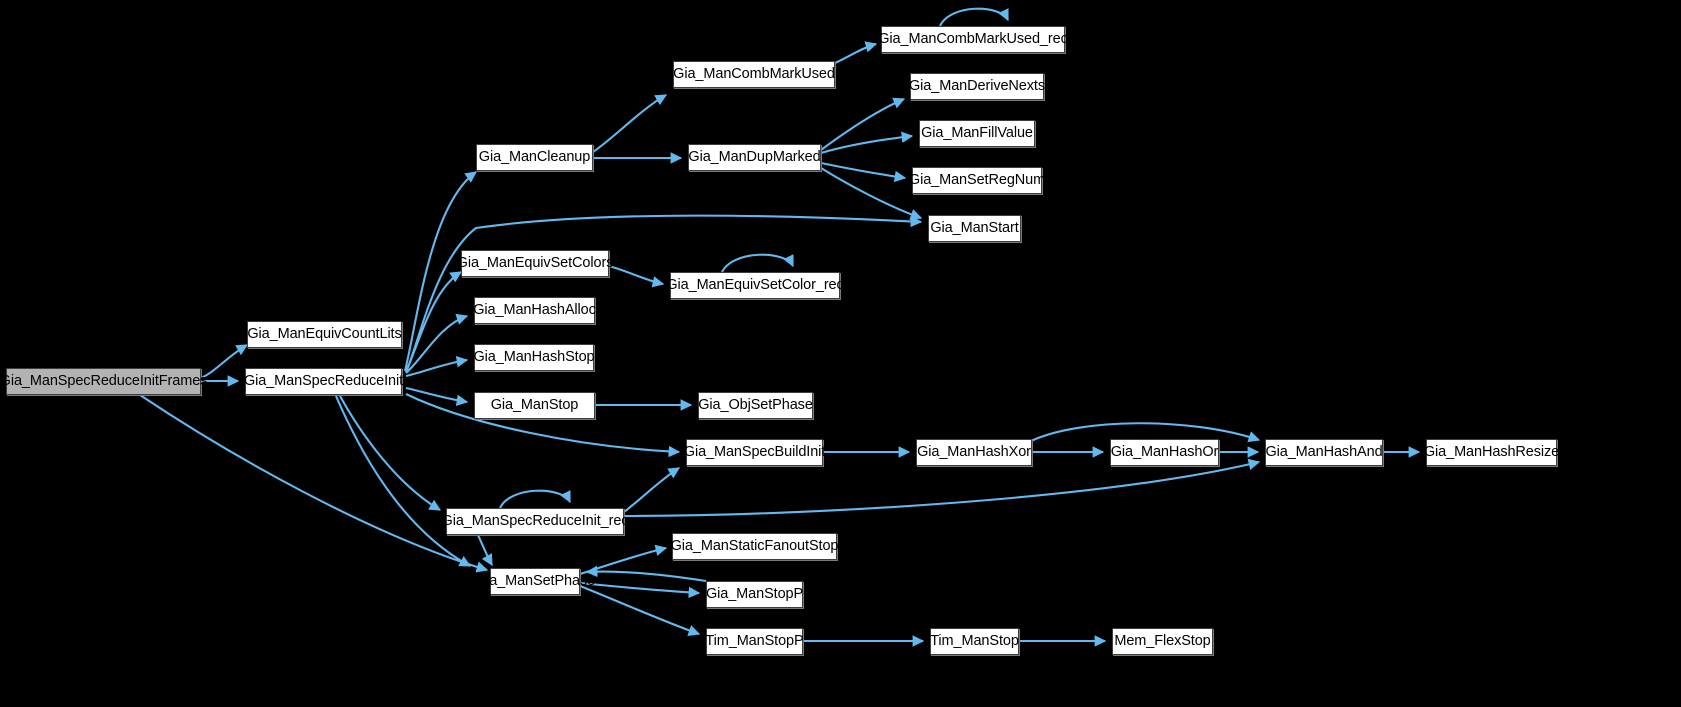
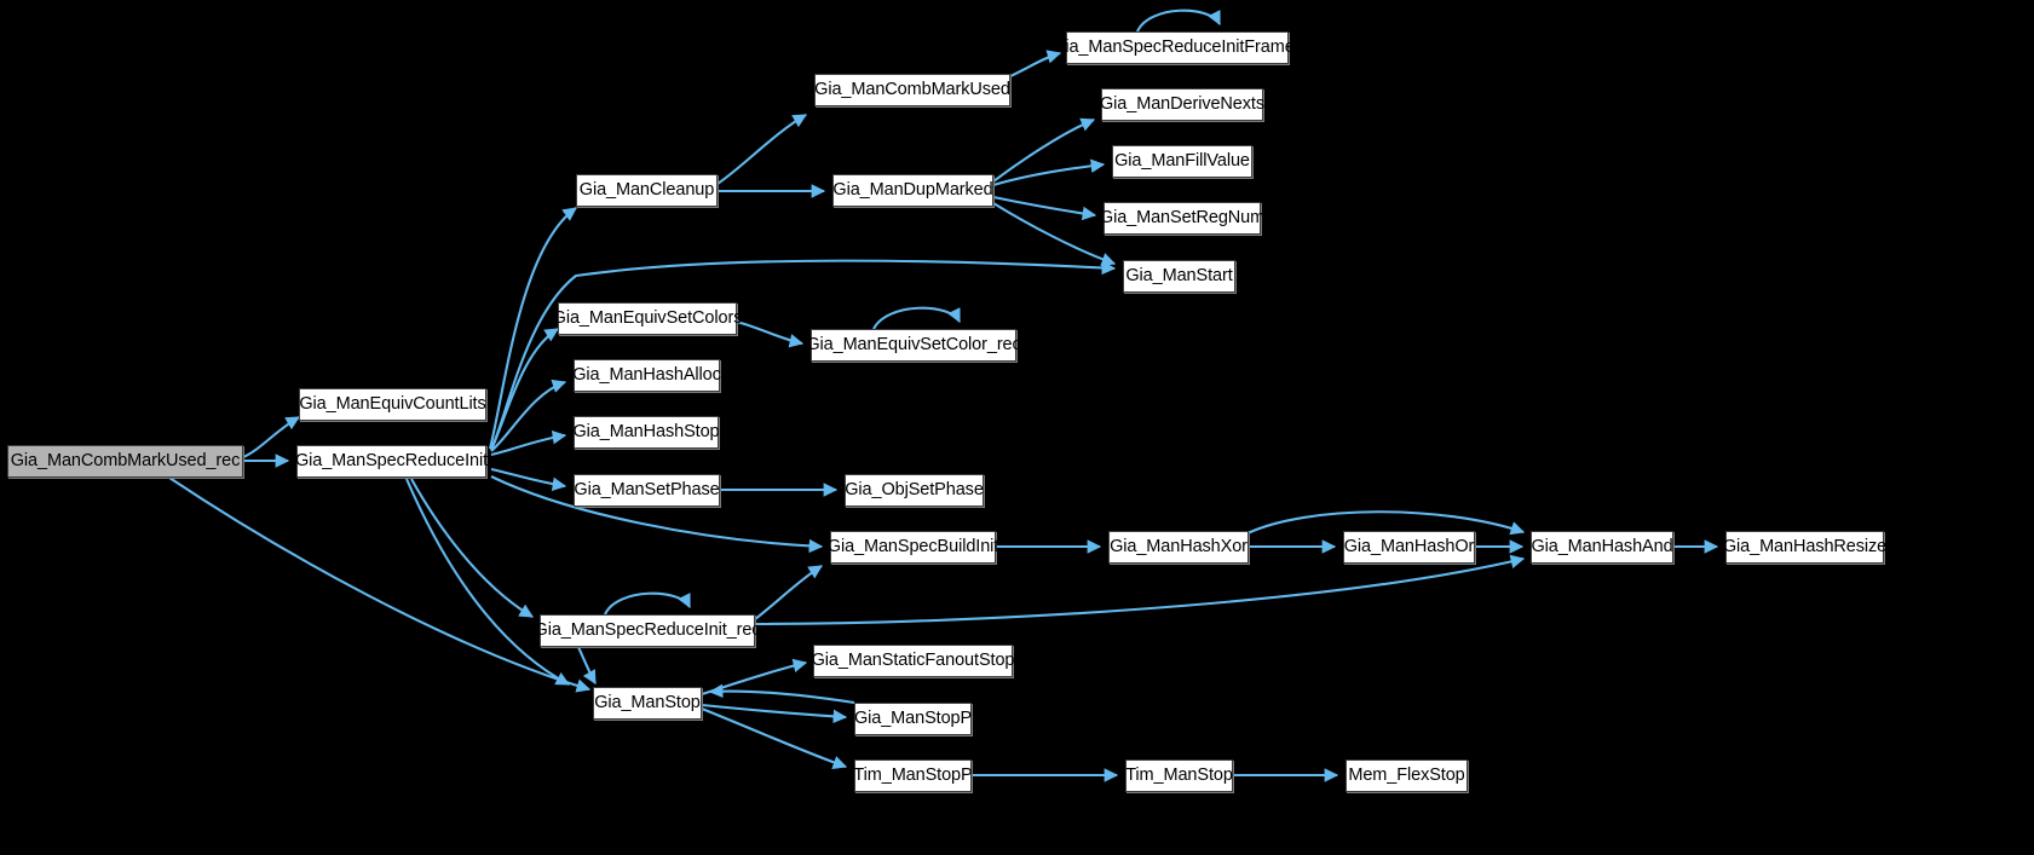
- Gia_ManSpecReduceInitFrames
+ Gia_ManCombMarkUsed_rec
  Gia_ManEquivCountLits
  Gia_ManSpecReduceInit
  Gia_ManCleanup
  Gia_ManCombMarkUsed
- Gia_ManCombMarkUsed_rec
+ Gia_ManSpecReduceInitFrames
  Gia_ManDupMarked
  Gia_ManDeriveNexts
  Gia_ManFillValue
  Gia_ManSetRegNum
  Gia_ManStart
  Gia_ManEquivSetColors
  Gia_ManEquivSetColor_rec
  Gia_ManHashAlloc
  Gia_ManHashStop
- Gia_ManStop
+ Gia_ManSetPhase
  Gia_ObjSetPhase
  Gia_ManSpecBuildInit
  Gia_ManHashXor
  Gia_ManHashOr
  Gia_ManHashAnd
  Gia_ManHashResize
  Gia_ManSpecReduceInit_rec
  Gia_ManStaticFanoutStop
- Gia_ManSetPhase
+ Gia_ManStop
  Gia_ManStopP
  Tim_ManStopP
  Tim_ManStop
  Mem_FlexStop
